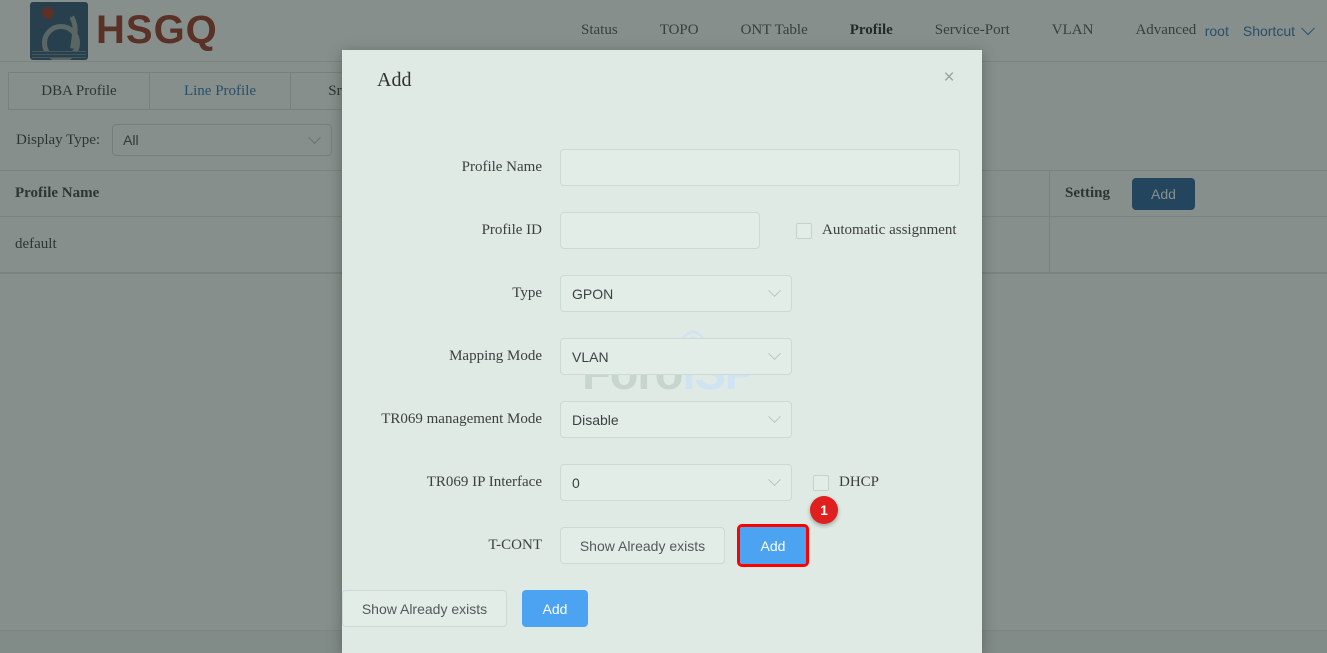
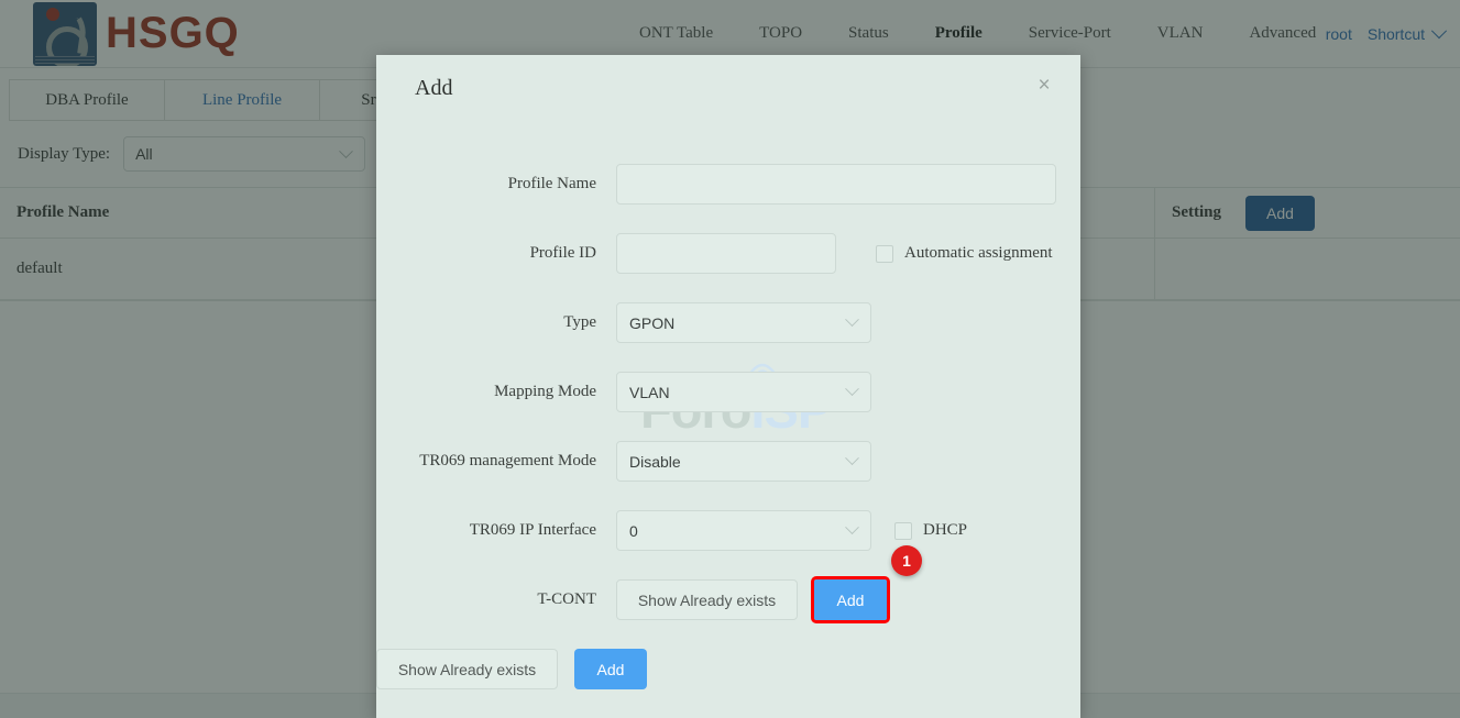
  HSGQ
- Status
+ ONT Table
  TOPO
- ONT Table
+ Status
  Profile
  Service-Port
  VLAN
  Advanced
  root
  Shortcut
  DBA Profile
  Line Profile
  Display Type:
  All
  Profile Name
  Setting
  Add
  default
  Add
  ×
  Profile Name
  Profile ID
  Automatic assignment
  Type
  GPON
  Mapping Mode
  VLAN
  TR069 management Mode
  Disable
  TR069 IP Interface
  0
  DHCP
  T-CONT
  Show Already exists
  Add
  1
  Show Already exists
  Add
